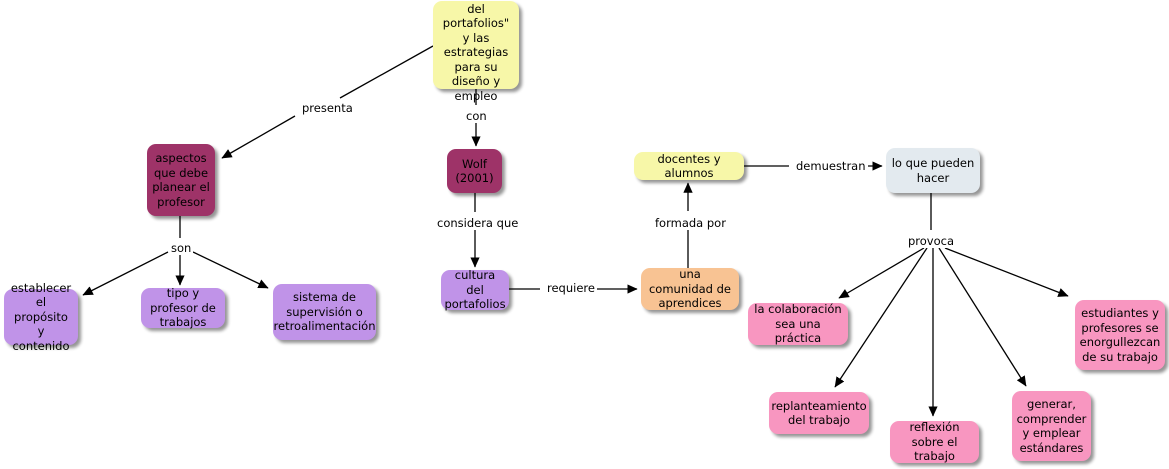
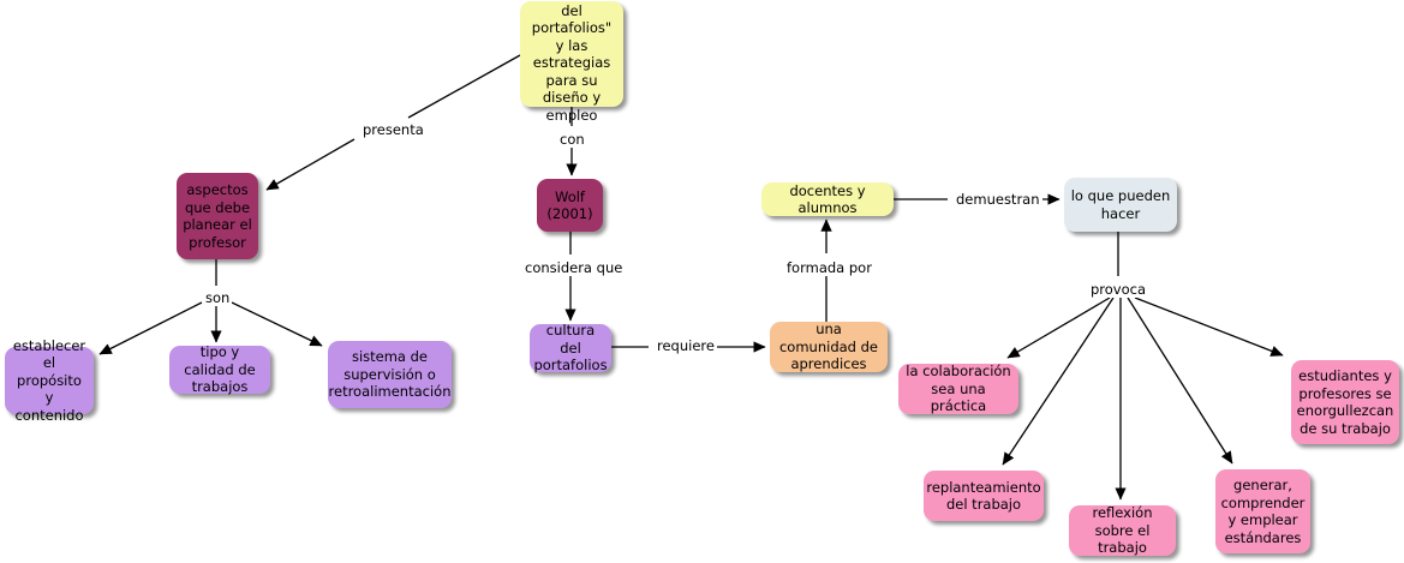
  del portafolios" y las estrategias para su diseño y empleo
  aspectos que debe planear el profesor
  establecer el propósito y contenido
- tipo y profesor de trabajos
+ tipo y calidad de trabajos
  sistema de supervisión o retroalimentación
  Wolf (2001)
  cultura del portafolios
  una comunidad de aprendices
  docentes y alumnos
  lo que pueden hacer
  la colaboración sea una práctica
  replanteamiento del trabajo
  reflexión sobre el trabajo
  generar, comprender y emplear estándares
  estudiantes y profesores se enorgullezcan de su trabajo
  presenta
  son
  con
  considera que
  requiere
  formada por
  demuestran
  provoca
